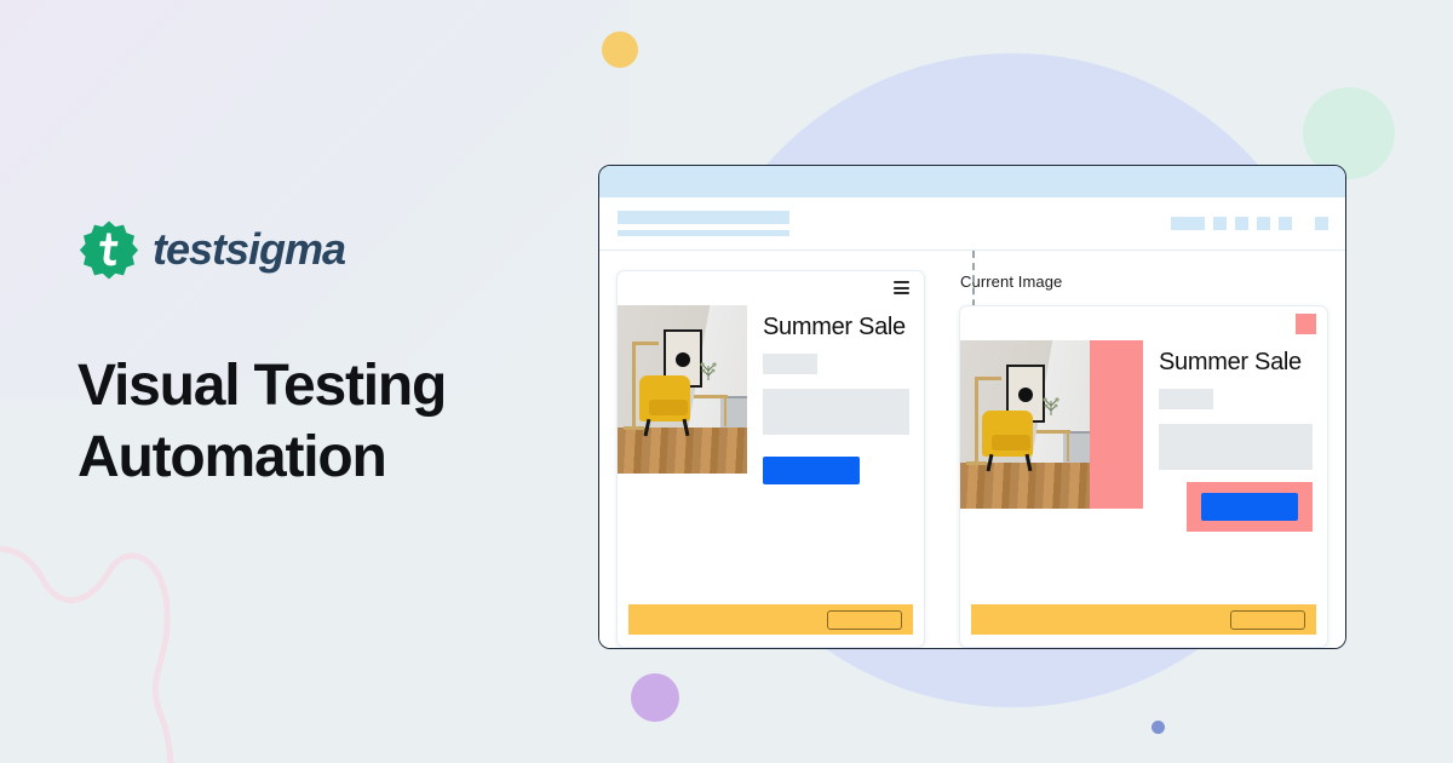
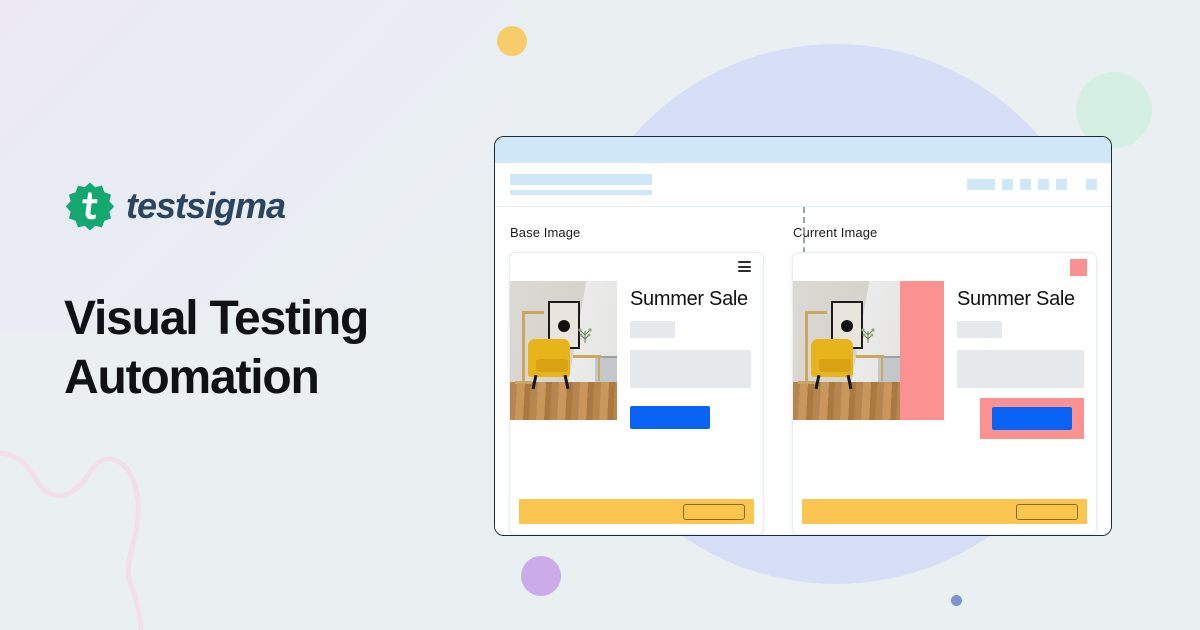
  testsigma
  Visual Testing
  Automation
+ Base Image
  Summer Sale
  Current Image
  Summer Sale
